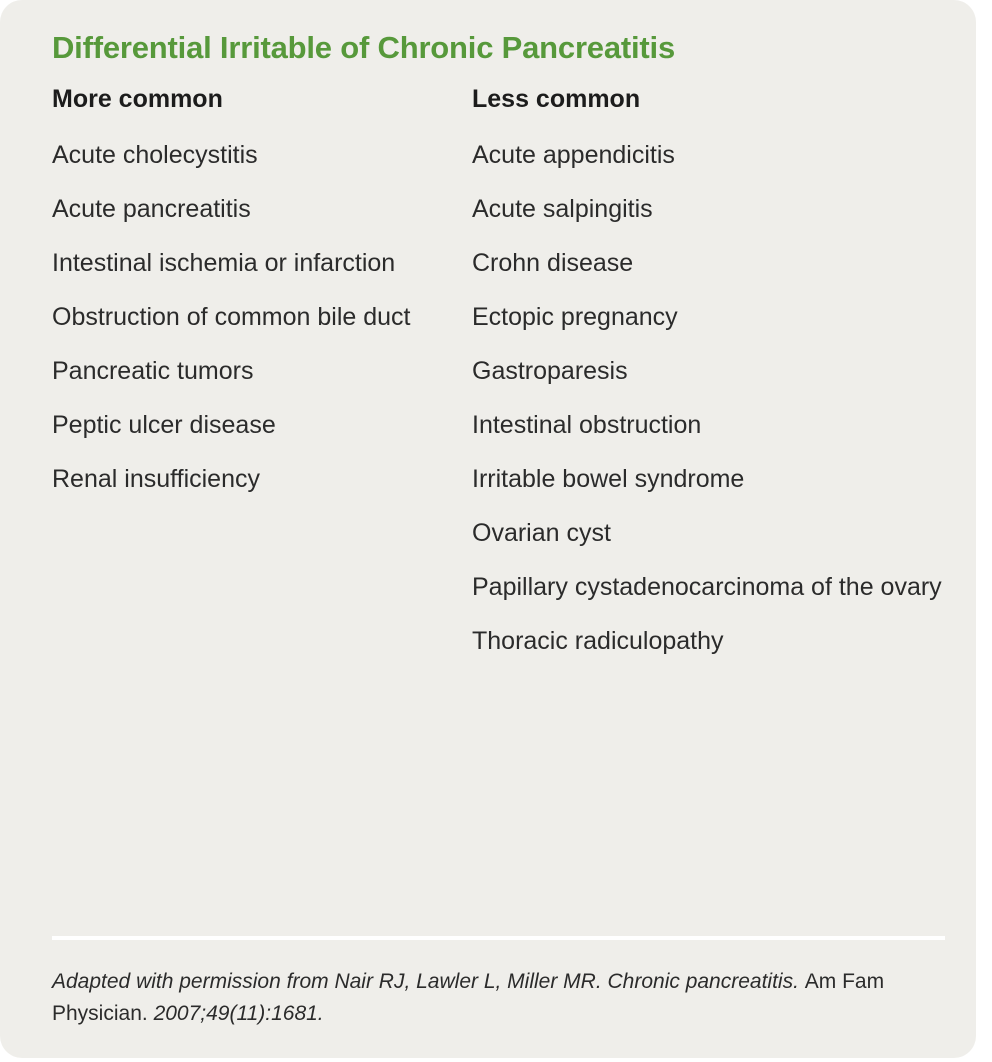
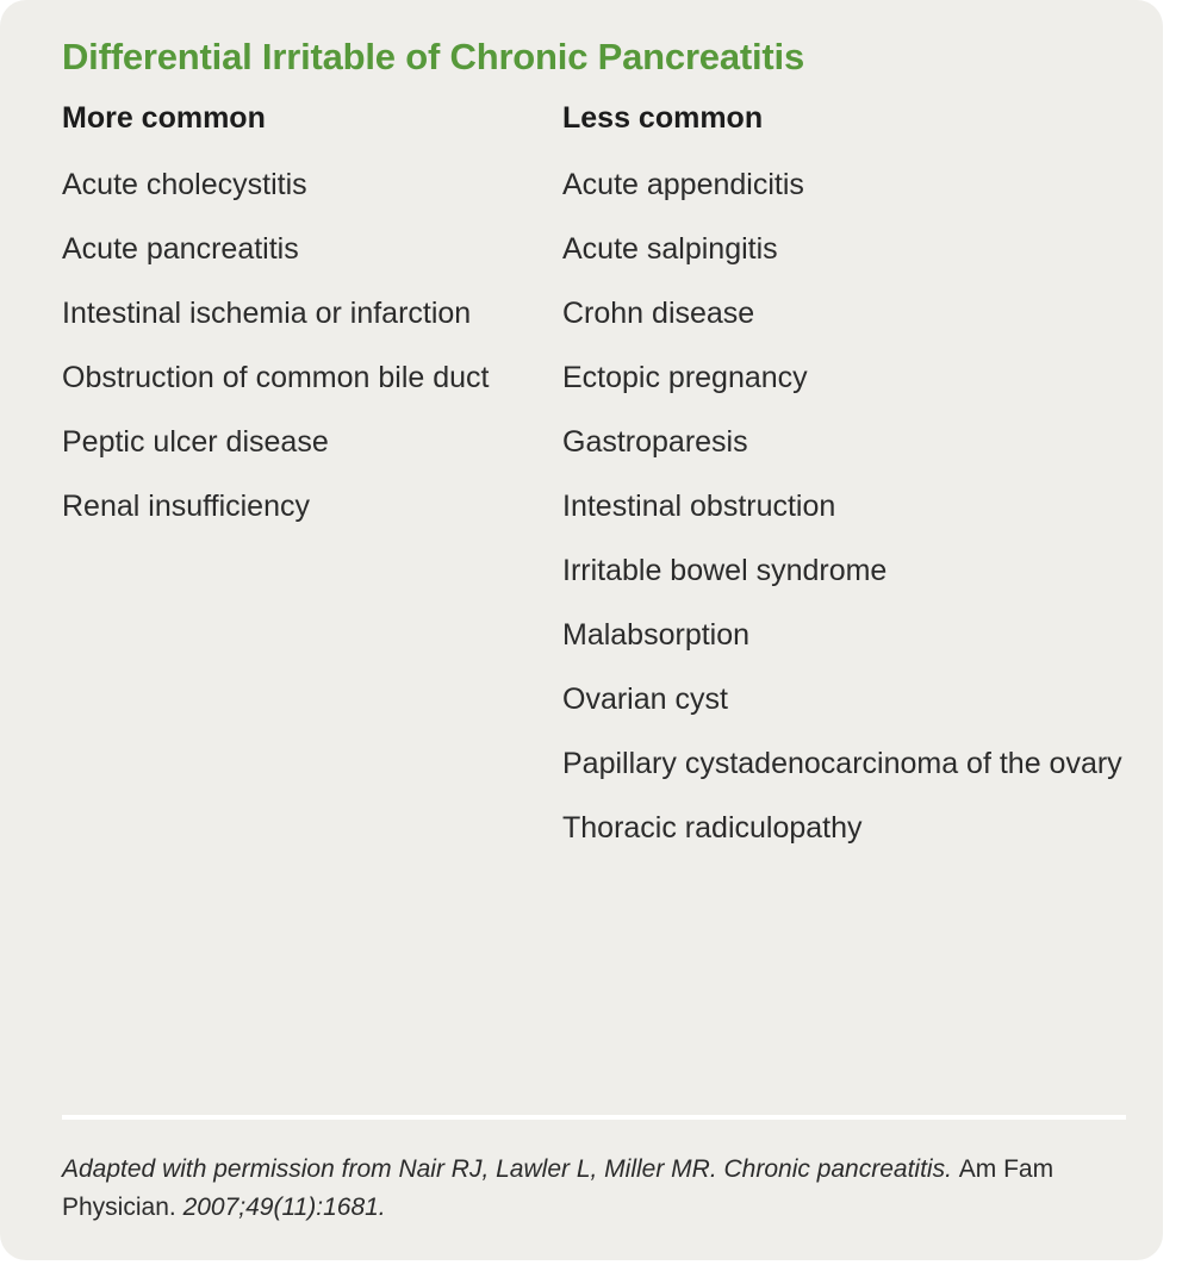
  Differential Irritable of Chronic Pancreatitis
  More common
  Acute cholecystitis
  Acute pancreatitis
  Intestinal ischemia or infarction
  Obstruction of common bile duct
- Pancreatic tumors
  Peptic ulcer disease
  Renal insufficiency
  Less common
  Acute appendicitis
  Acute salpingitis
  Crohn disease
  Ectopic pregnancy
  Gastroparesis
  Intestinal obstruction
  Irritable bowel syndrome
+ Malabsorption
  Ovarian cyst
  Papillary cystadenocarcinoma of the ovary
  Thoracic radiculopathy
  Adapted with permission from Nair RJ, Lawler L, Miller MR. Chronic pancreatitis. Am Fam Physician. 2007;49(11):1681.
